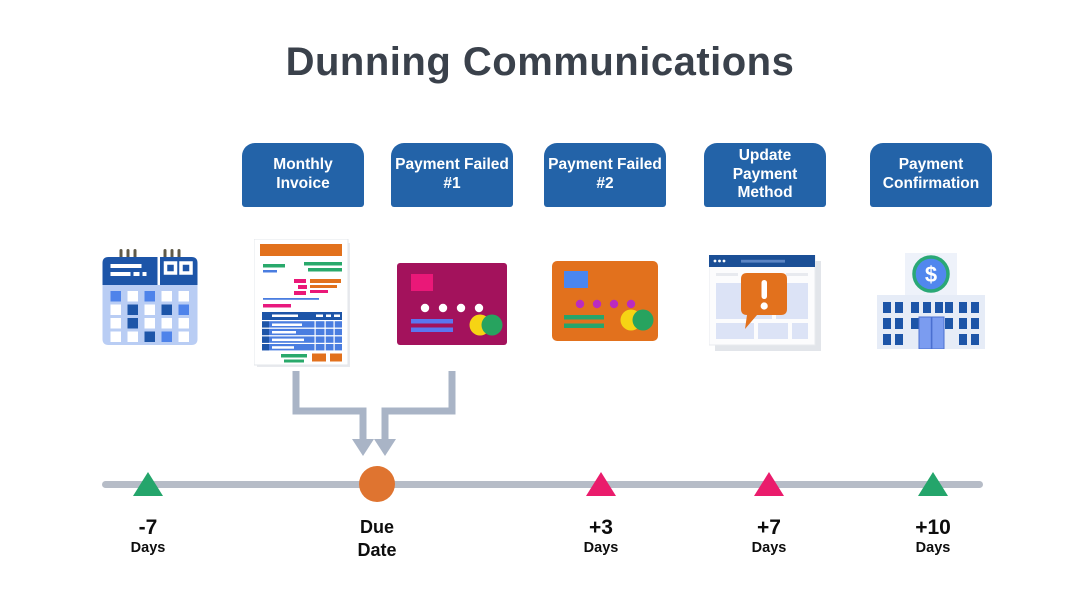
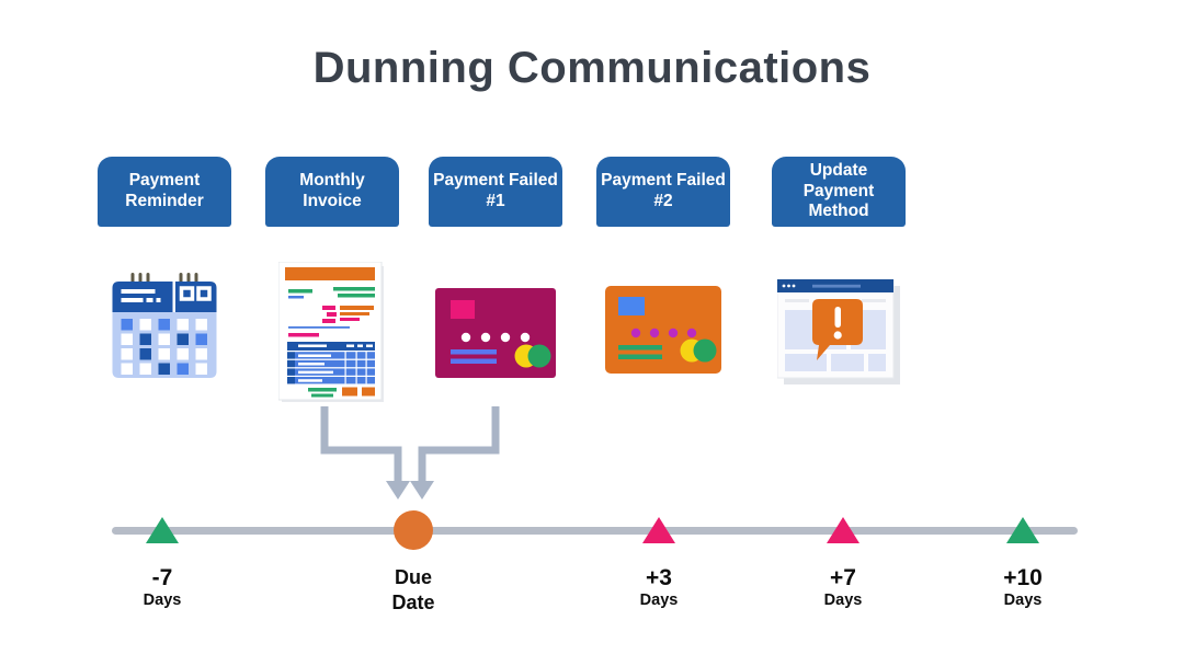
  Dunning Communications
+ Payment Reminder
  Monthly Invoice
  Payment Failed #1
  Payment Failed #2
  Update Payment Method
- Payment Confirmation
- $
  -7
  Days
  Due
  Date
  +3
  Days
  +7
  Days
  +10
  Days
